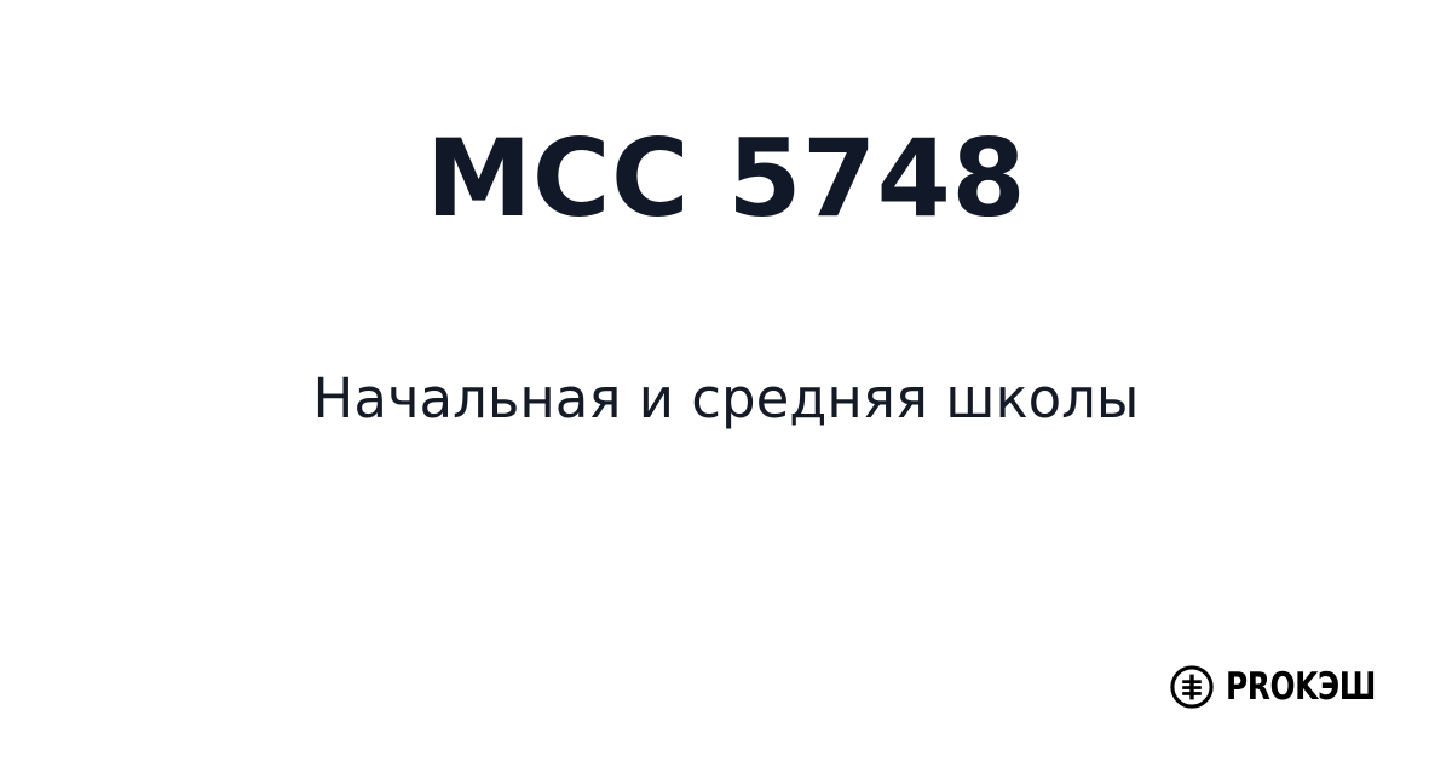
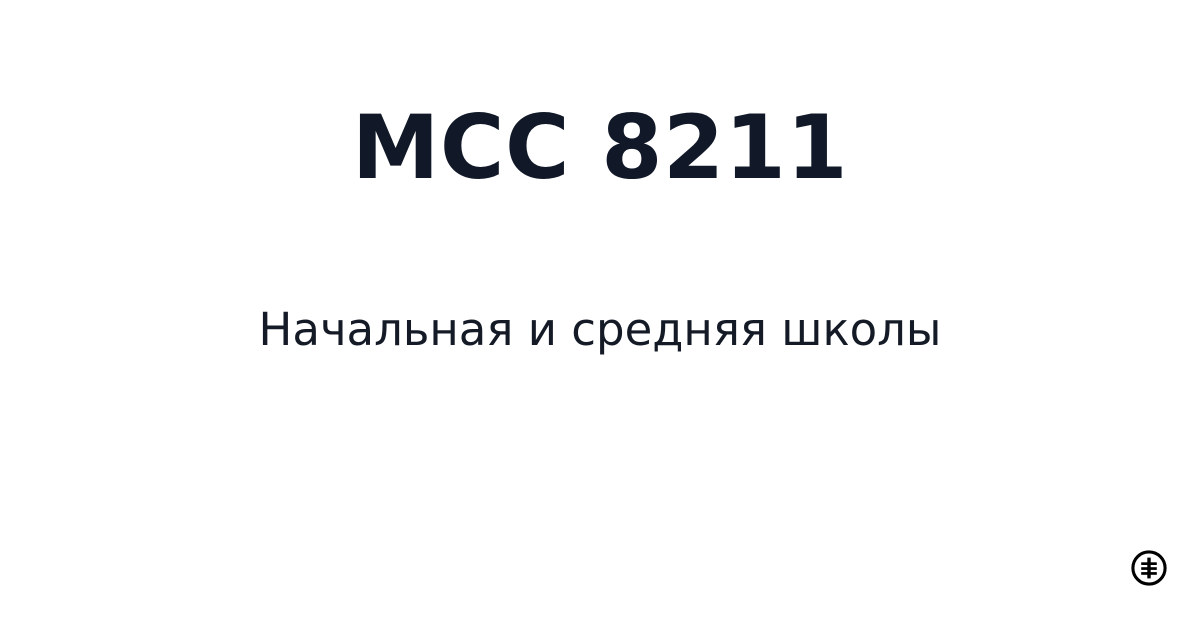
- MCC 5748
+ MCC 8211
  Начальная и средняя школы
- PROKЭШ
